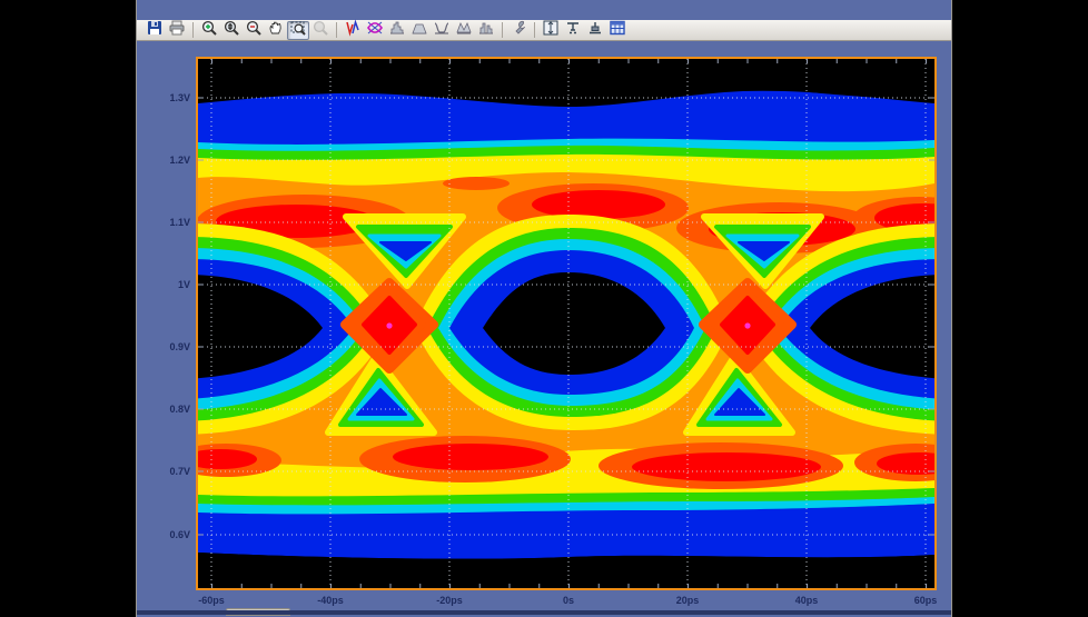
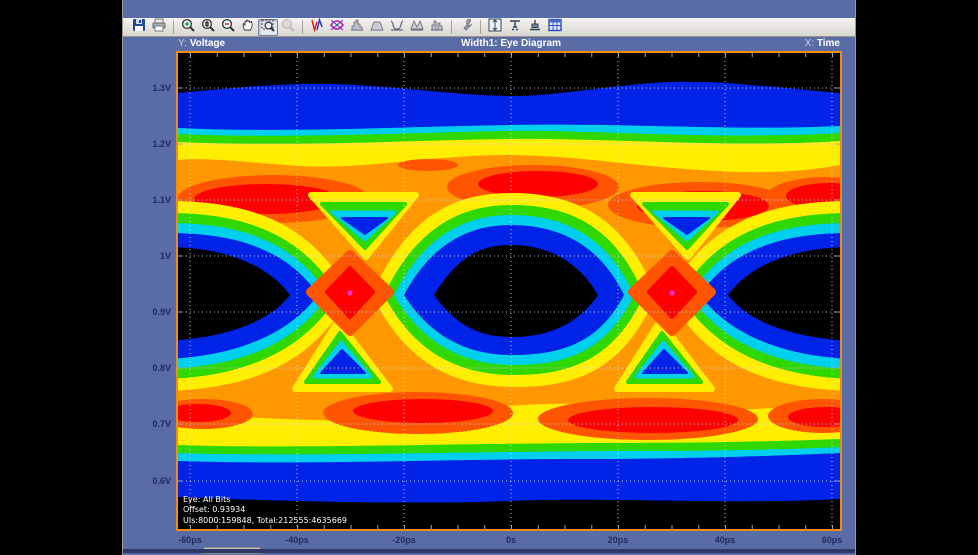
+ Y: Voltage
+ Width1: Eye Diagram
+ X: Time
+ Eye: All Bits
+ Offset: 0.93934
+ UIs:8000:159848, Total:212555:4635669
  1.3V
  1.2V
  1.1V
  1V
  0.9V
  0.8V
  0.7V
  0.6V
  -60ps
  -40ps
  -20ps
  0s
  20ps
  40ps
  60ps
